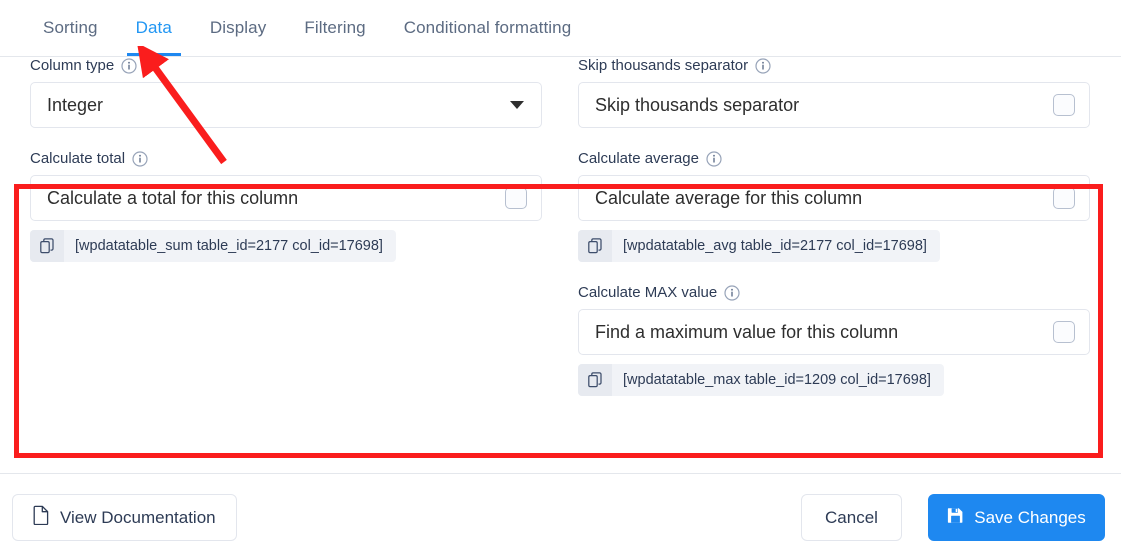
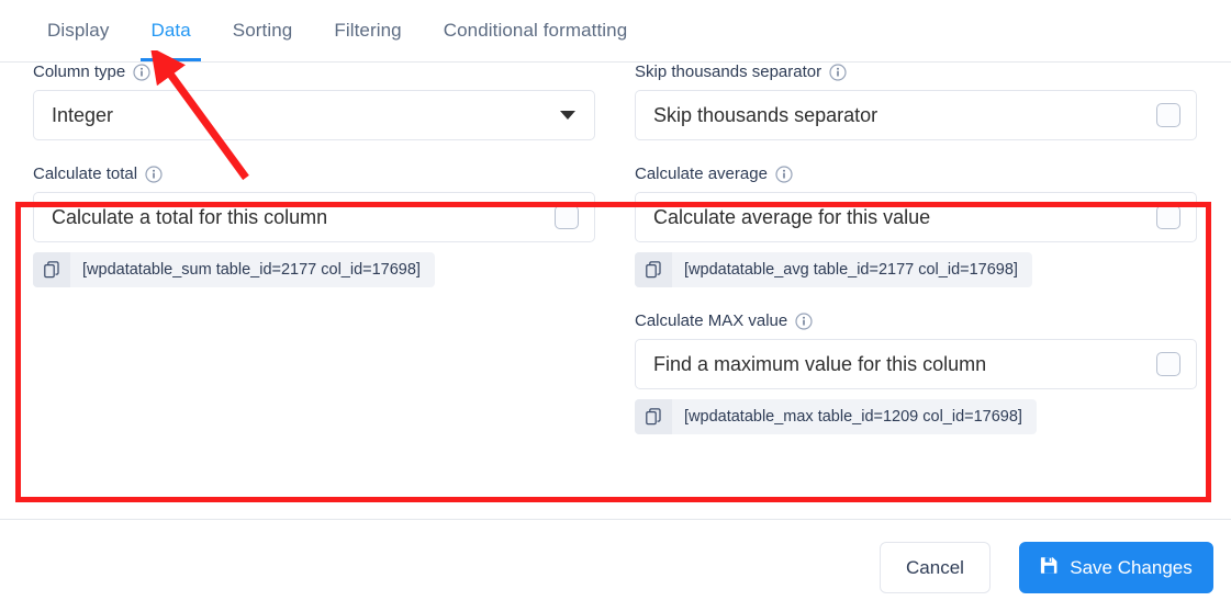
- Sorting
+ Display
  Data
- Display
+ Sorting
  Filtering
  Conditional formatting
  Column type
  Integer
  Calculate total
  Calculate a total for this column
  [wpdatatable_sum table_id=2177 col_id=17698]
  Skip thousands separator
  Skip thousands separator
  Calculate average
- Calculate average for this column
+ Calculate average for this value
  [wpdatatable_avg table_id=2177 col_id=17698]
  Calculate MAX value
  Find a maximum value for this column
  [wpdatatable_max table_id=1209 col_id=17698]
- View Documentation
  Cancel
  Save Changes
